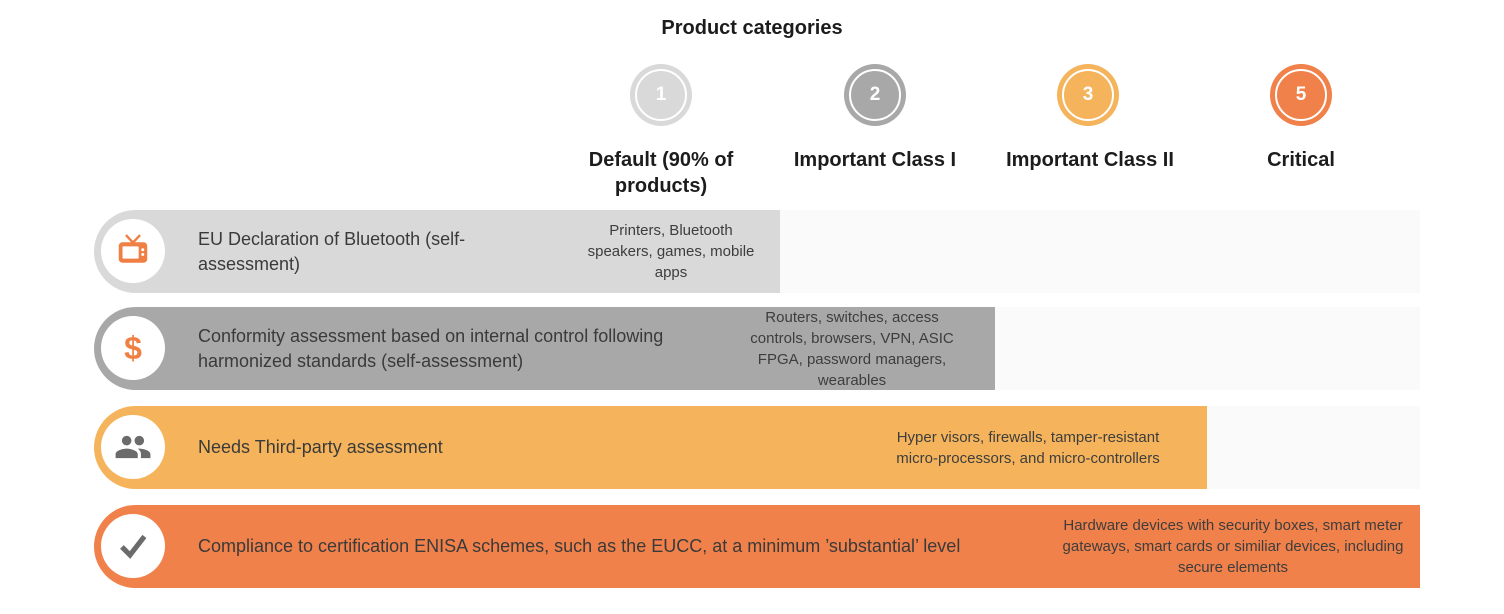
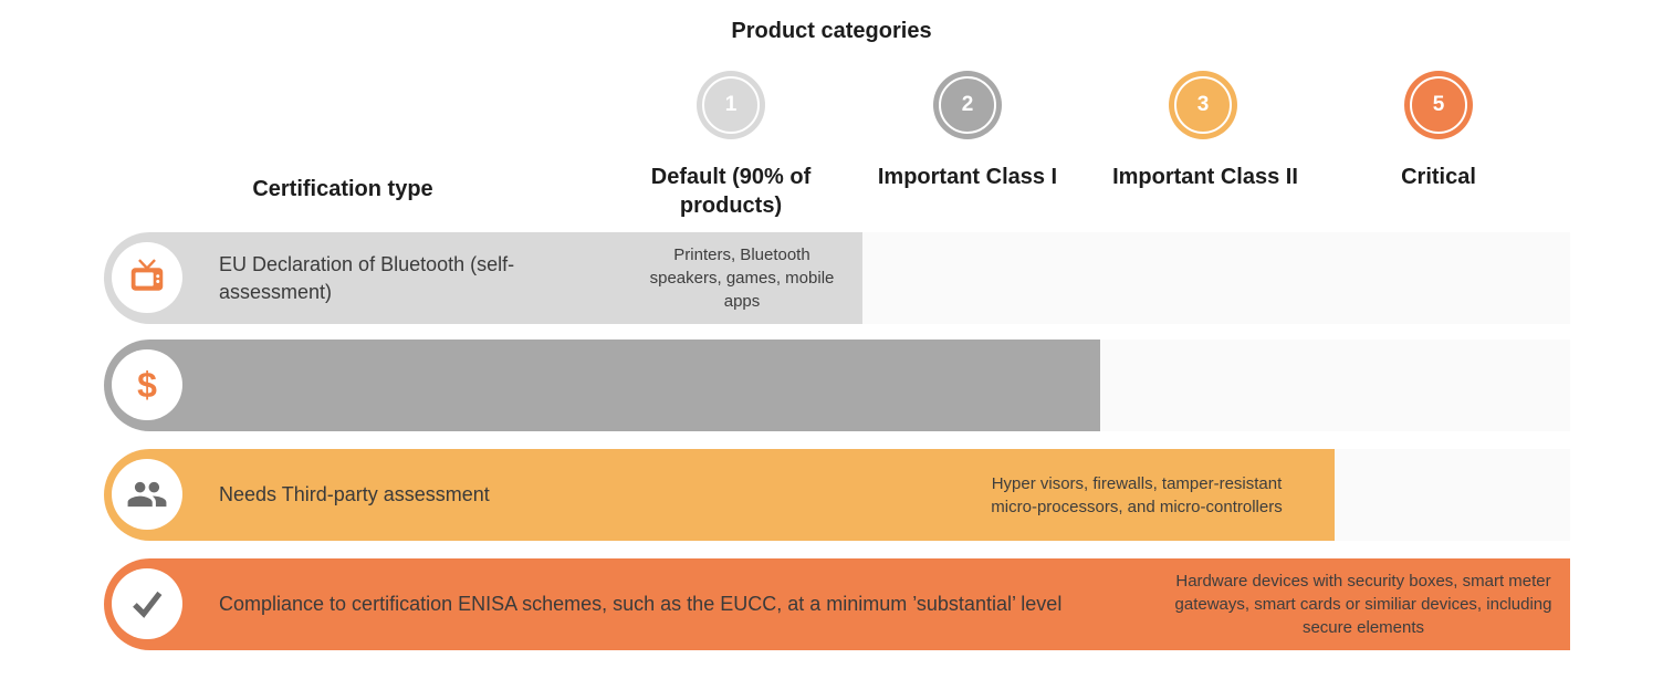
  Product categories
  1
  2
  3
  5
+ Certification type
  Default (90% of products)
  Important Class I
  Important Class II
  Critical
  EU Declaration of Bluetooth (self-assessment)
  Printers, Bluetooth speakers, games, mobile apps
  $
- Conformity assessment based on internal control following harmonized standards (self-assessment)
- Routers, switches, access controls, browsers, VPN, ASIC FPGA, password managers, wearables
  Needs Third-party assessment
  Hyper visors, firewalls, tamper-resistant micro-processors, and micro-controllers
  Compliance to certification ENISA schemes, such as the EUCC, at a minimum ’substantial’ level
  Hardware devices with security boxes, smart meter gateways, smart cards or similiar devices, including secure elements
